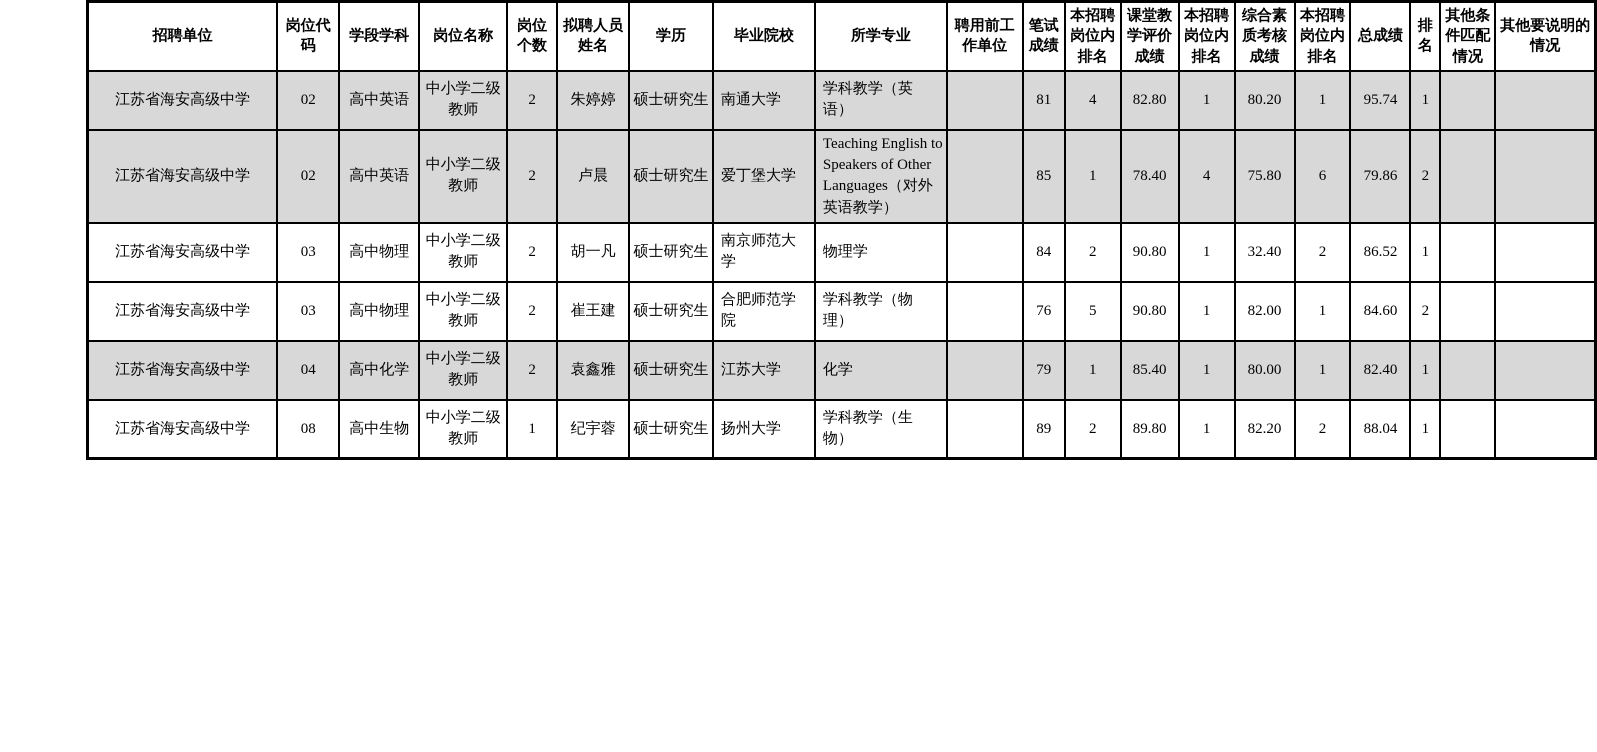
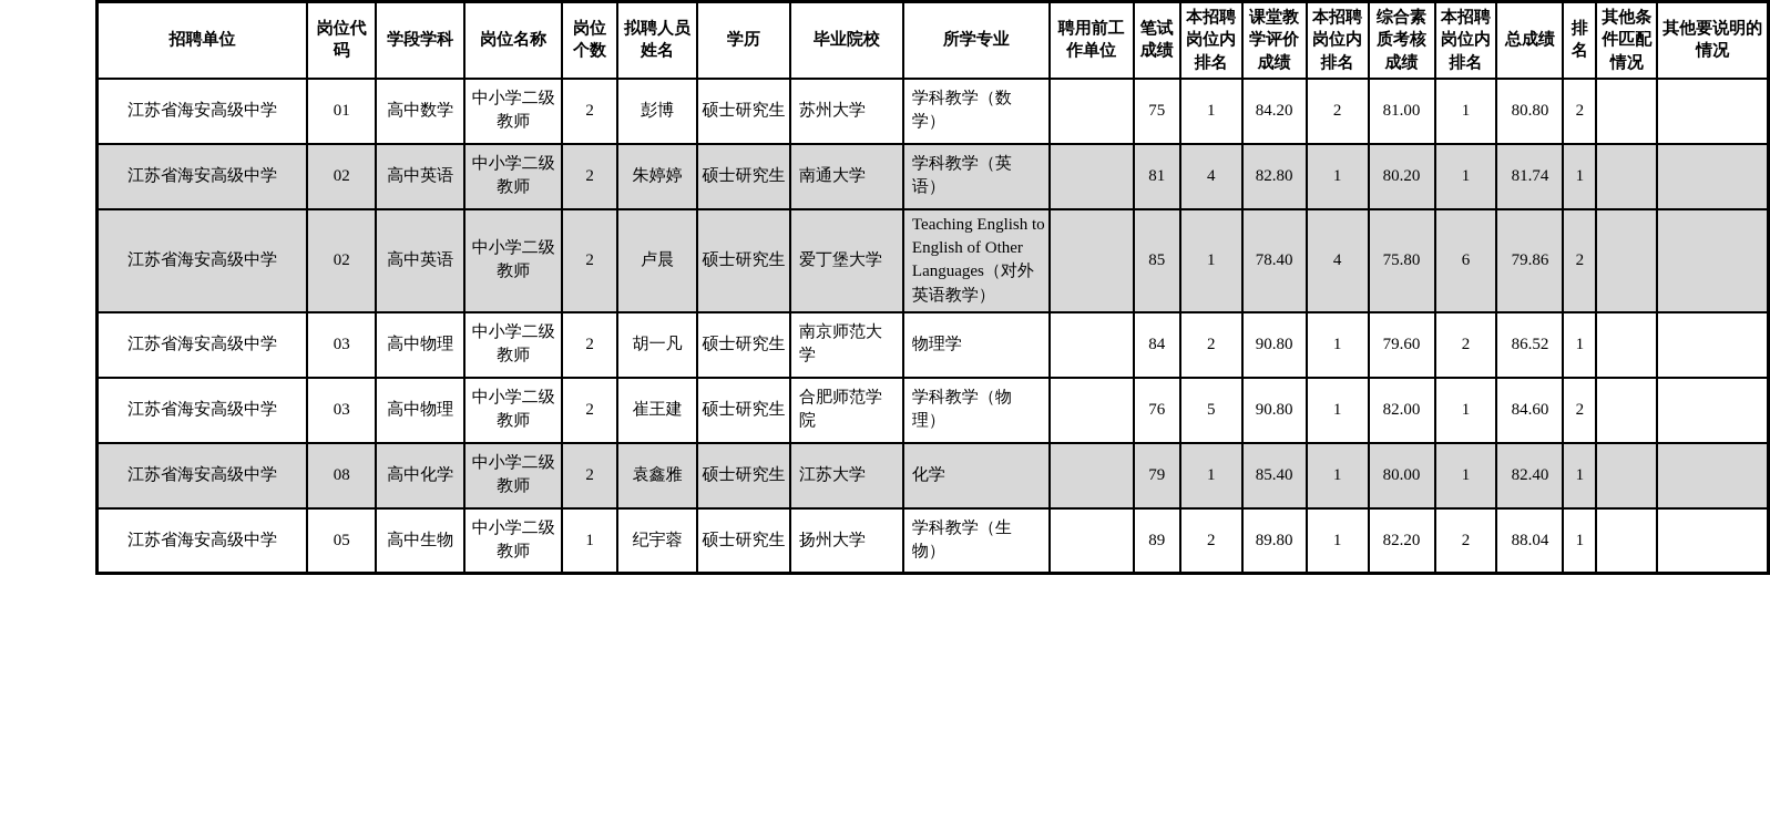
  招聘单位	岗位代码	学段学科	岗位名称	岗位个数	拟聘人员姓名	学历	毕业院校	所学专业	聘用前工作单位	笔试成绩	本招聘岗位内排名	课堂教学评价成绩	本招聘岗位内排名	综合素质考核成绩	本招聘岗位内排名	总成绩	排名	其他条件匹配情况	其他要说明的情况
+ 江苏省海安高级中学	01	高中数学	中小学二级教师	2	彭博	硕士研究生	苏州大学	学科教学（数学）		75	1	84.20	2	81.00	1	80.80	2
- 江苏省海安高级中学	02	高中英语	中小学二级教师	2	朱婷婷	硕士研究生	南通大学	学科教学（英语）		81	4	82.80	1	80.20	1	95.74	1
+ 江苏省海安高级中学	02	高中英语	中小学二级教师	2	朱婷婷	硕士研究生	南通大学	学科教学（英语）		81	4	82.80	1	80.20	1	81.74	1
- 江苏省海安高级中学	02	高中英语	中小学二级教师	2	卢晨	硕士研究生	爱丁堡大学	Teaching English to Speakers of Other Languages（对外英语教学）		85	1	78.40	4	75.80	6	79.86	2
+ 江苏省海安高级中学	02	高中英语	中小学二级教师	2	卢晨	硕士研究生	爱丁堡大学	Teaching English to English of Other Languages（对外英语教学）		85	1	78.40	4	75.80	6	79.86	2
- 江苏省海安高级中学	03	高中物理	中小学二级教师	2	胡一凡	硕士研究生	南京师范大学	物理学		84	2	90.80	1	32.40	2	86.52	1
+ 江苏省海安高级中学	03	高中物理	中小学二级教师	2	胡一凡	硕士研究生	南京师范大学	物理学		84	2	90.80	1	79.60	2	86.52	1
  江苏省海安高级中学	03	高中物理	中小学二级教师	2	崔王建	硕士研究生	合肥师范学院	学科教学（物理）		76	5	90.80	1	82.00	1	84.60	2
- 江苏省海安高级中学	04	高中化学	中小学二级教师	2	袁鑫雅	硕士研究生	江苏大学	化学		79	1	85.40	1	80.00	1	82.40	1
+ 江苏省海安高级中学	08	高中化学	中小学二级教师	2	袁鑫雅	硕士研究生	江苏大学	化学		79	1	85.40	1	80.00	1	82.40	1
- 江苏省海安高级中学	08	高中生物	中小学二级教师	1	纪宇蓉	硕士研究生	扬州大学	学科教学（生物）		89	2	89.80	1	82.20	2	88.04	1
+ 江苏省海安高级中学	05	高中生物	中小学二级教师	1	纪宇蓉	硕士研究生	扬州大学	学科教学（生物）		89	2	89.80	1	82.20	2	88.04	1
